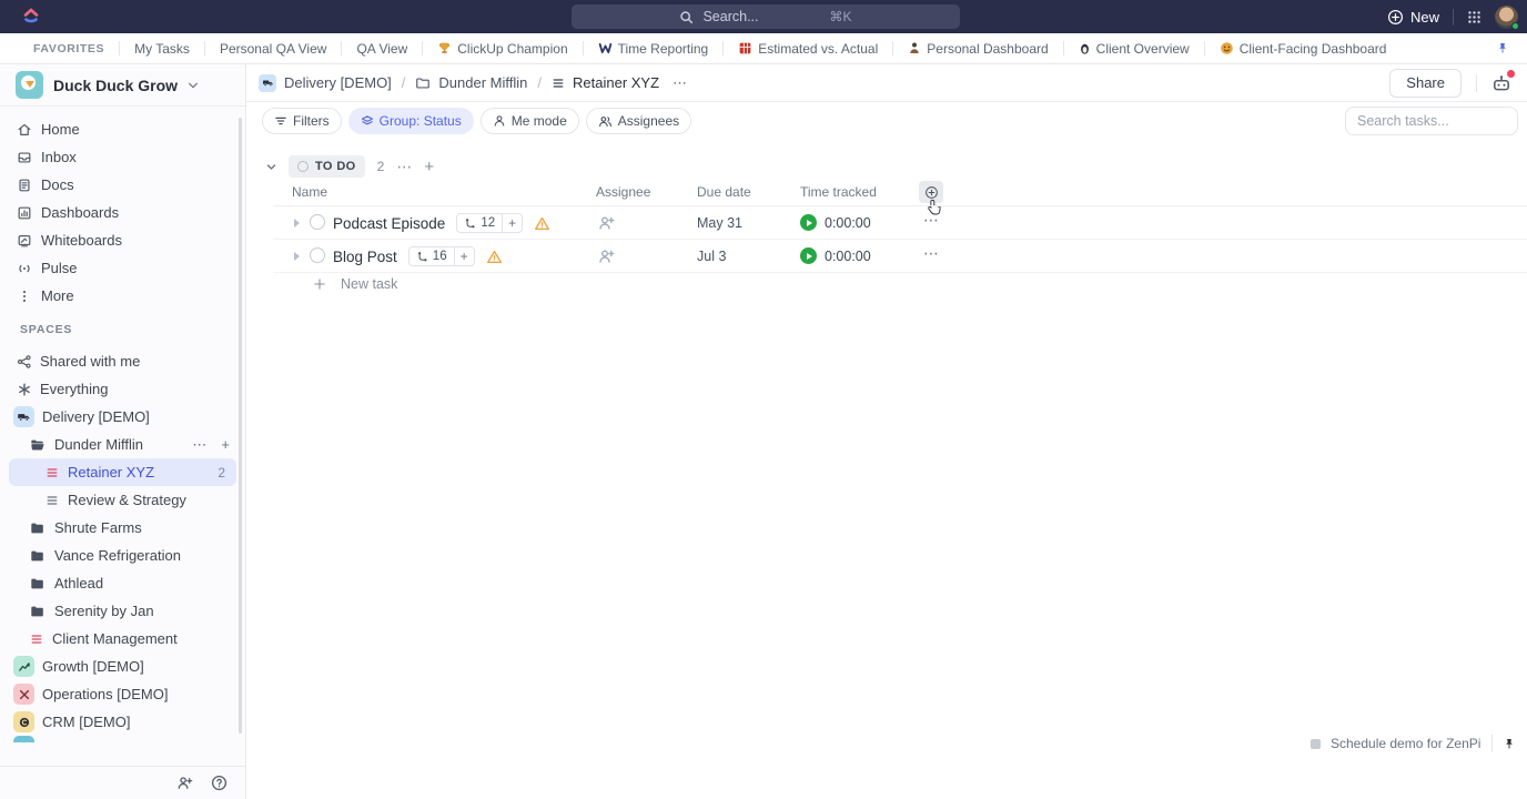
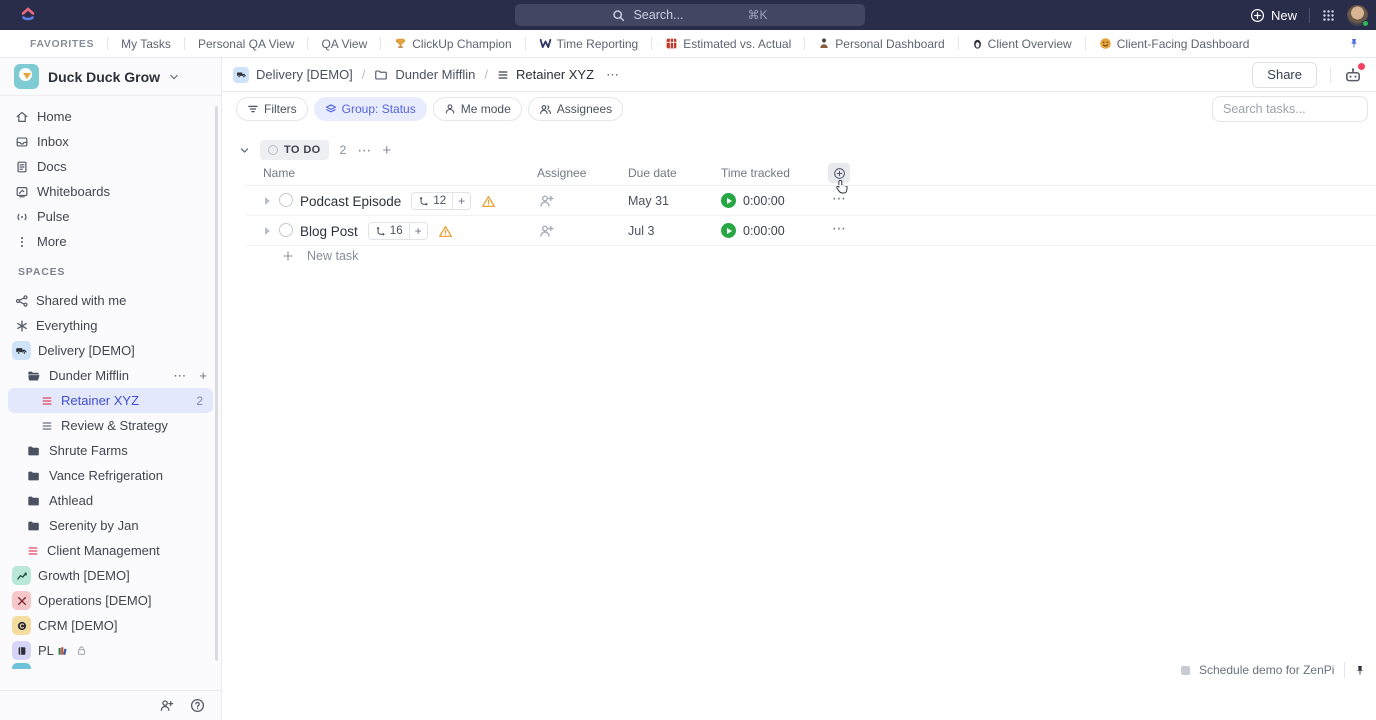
  Search...
  ⌘K
  New
  FAVORITES
  My Tasks
  Personal QA View
  QA View
  ClickUp Champion
  Time Reporting
  Estimated vs. Actual
  Personal Dashboard
  Client Overview
  Client-Facing Dashboard
  Duck Duck Grow
  Home
  Inbox
  Docs
- Dashboards
  Whiteboards
  Pulse
  More
  SPACES
  Shared with me
  Everything
  Delivery [DEMO]
  Dunder Mifflin
  ⋯
  +
  Retainer XYZ
  2
  Review & Strategy
  Shrute Farms
  Vance Refrigeration
  Athlead
  Serenity by Jan
  Client Management
  Growth [DEMO]
  Operations [DEMO]
  CRM [DEMO]
+ PL
  Delivery [DEMO]
  /
  Dunder Mifflin
  /
  Retainer XYZ
  ⋯
  Share
  Filters
  Group: Status
  Me mode
  Assignees
  Search tasks...
  TO DO
  2
  ⋯
  +
  Name
  Assignee
  Due date
  Time tracked
  Podcast Episode
  12
  +
  May 31
  0:00:00
  ⋯
  Blog Post
  16
  +
  Jul 3
  0:00:00
  ⋯
  New task
  Schedule demo for ZenPi
